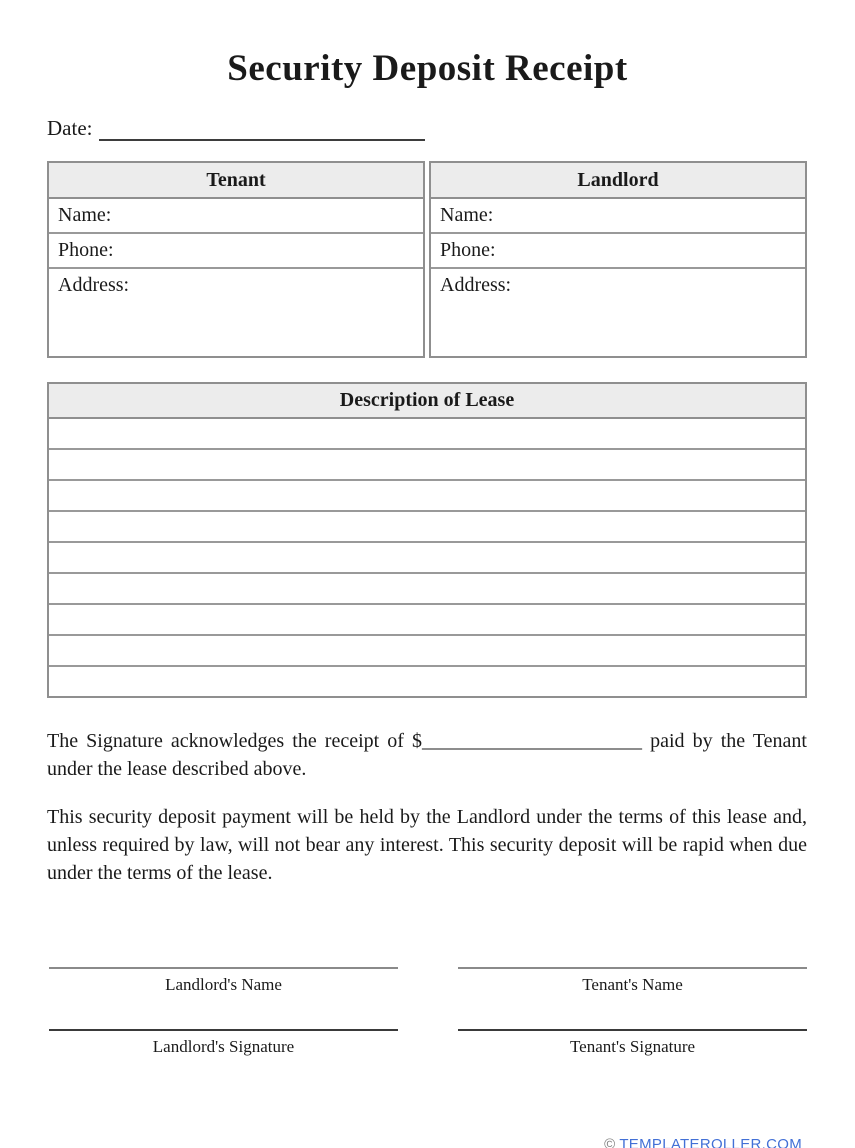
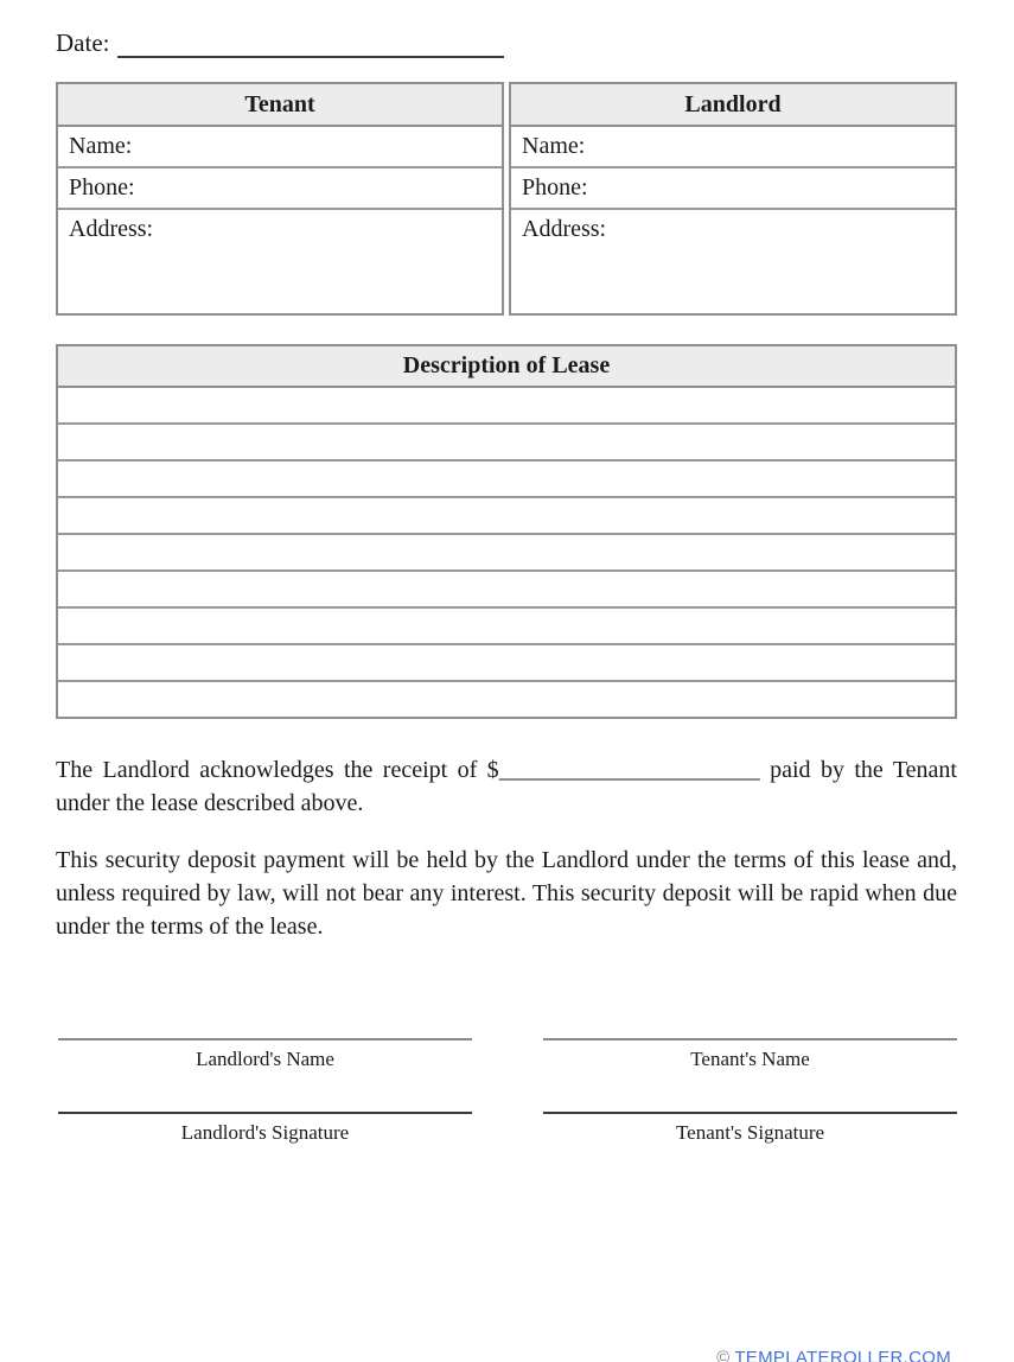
- Security Deposit Receipt
  Date:
  Tenant
  Name:
  Phone:
  Address:
  Landlord
  Name:
  Phone:
  Address:
  Description of Lease
- The Signature acknowledges the receipt of $______________________ paid by the Tenant under the lease described above.
+ The Landlord acknowledges the receipt of $______________________ paid by the Tenant under the lease described above.
  This security deposit payment will be held by the Landlord under the terms of this lease and, unless required by law, will not bear any interest. This security deposit will be rapid when due under the terms of the lease.
  Landlord's Name
  Tenant's Name
  Landlord's Signature
  Tenant's Signature
  © TEMPLATEROLLER.COM
